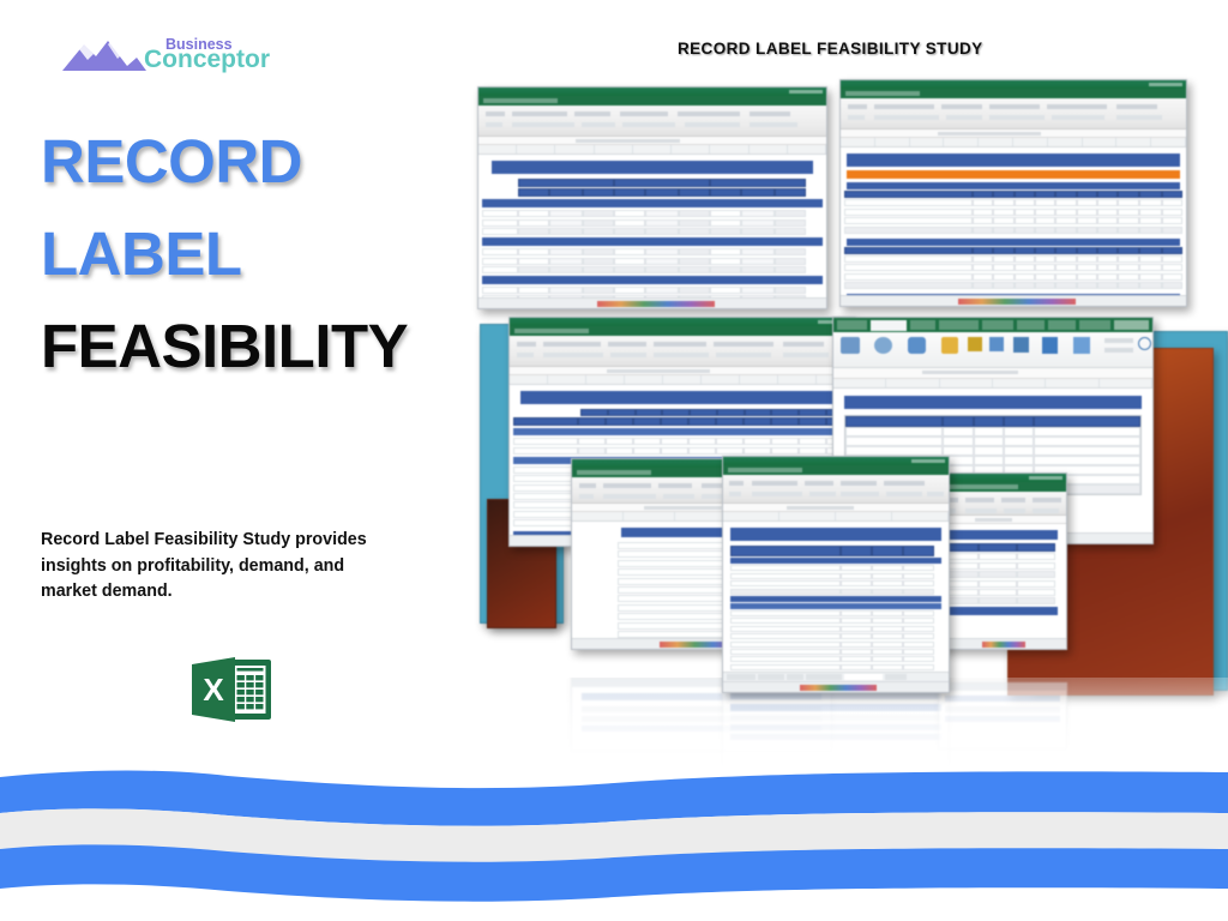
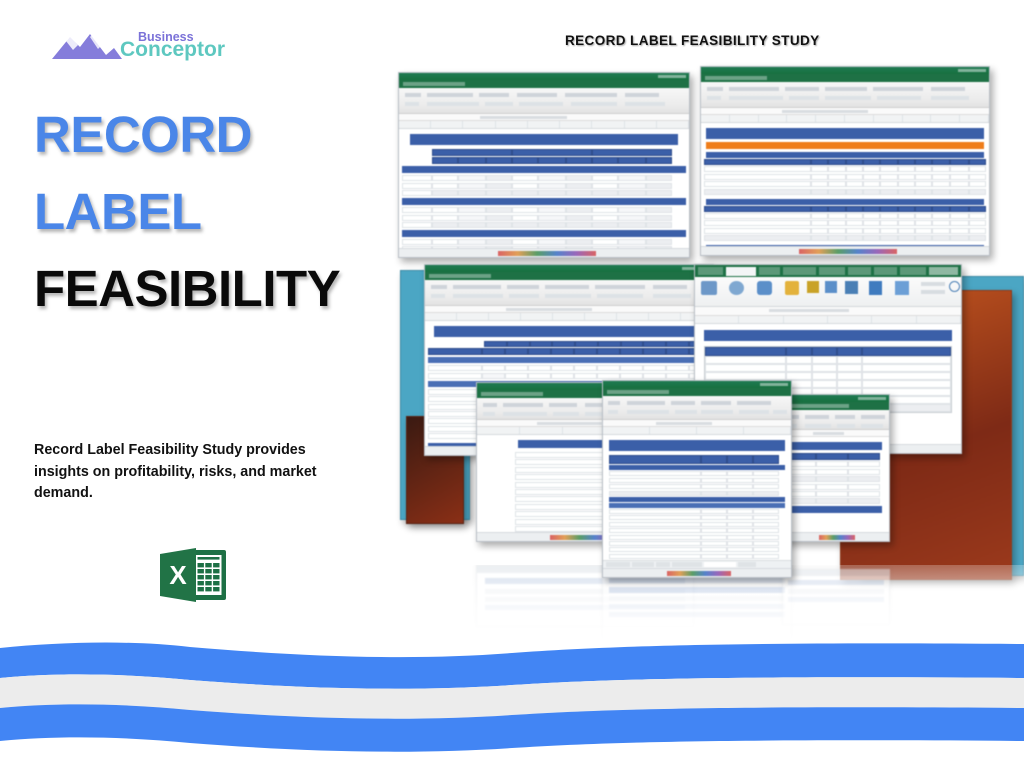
  Business
  Conceptor
  RECORD LABEL FEASIBILITY STUDY
  RECORD
  LABEL
  FEASIBILITY
- Record Label Feasibility Study provides insights on profitability, demand, and market demand.
+ Record Label Feasibility Study provides insights on profitability, risks, and market demand.
  X
